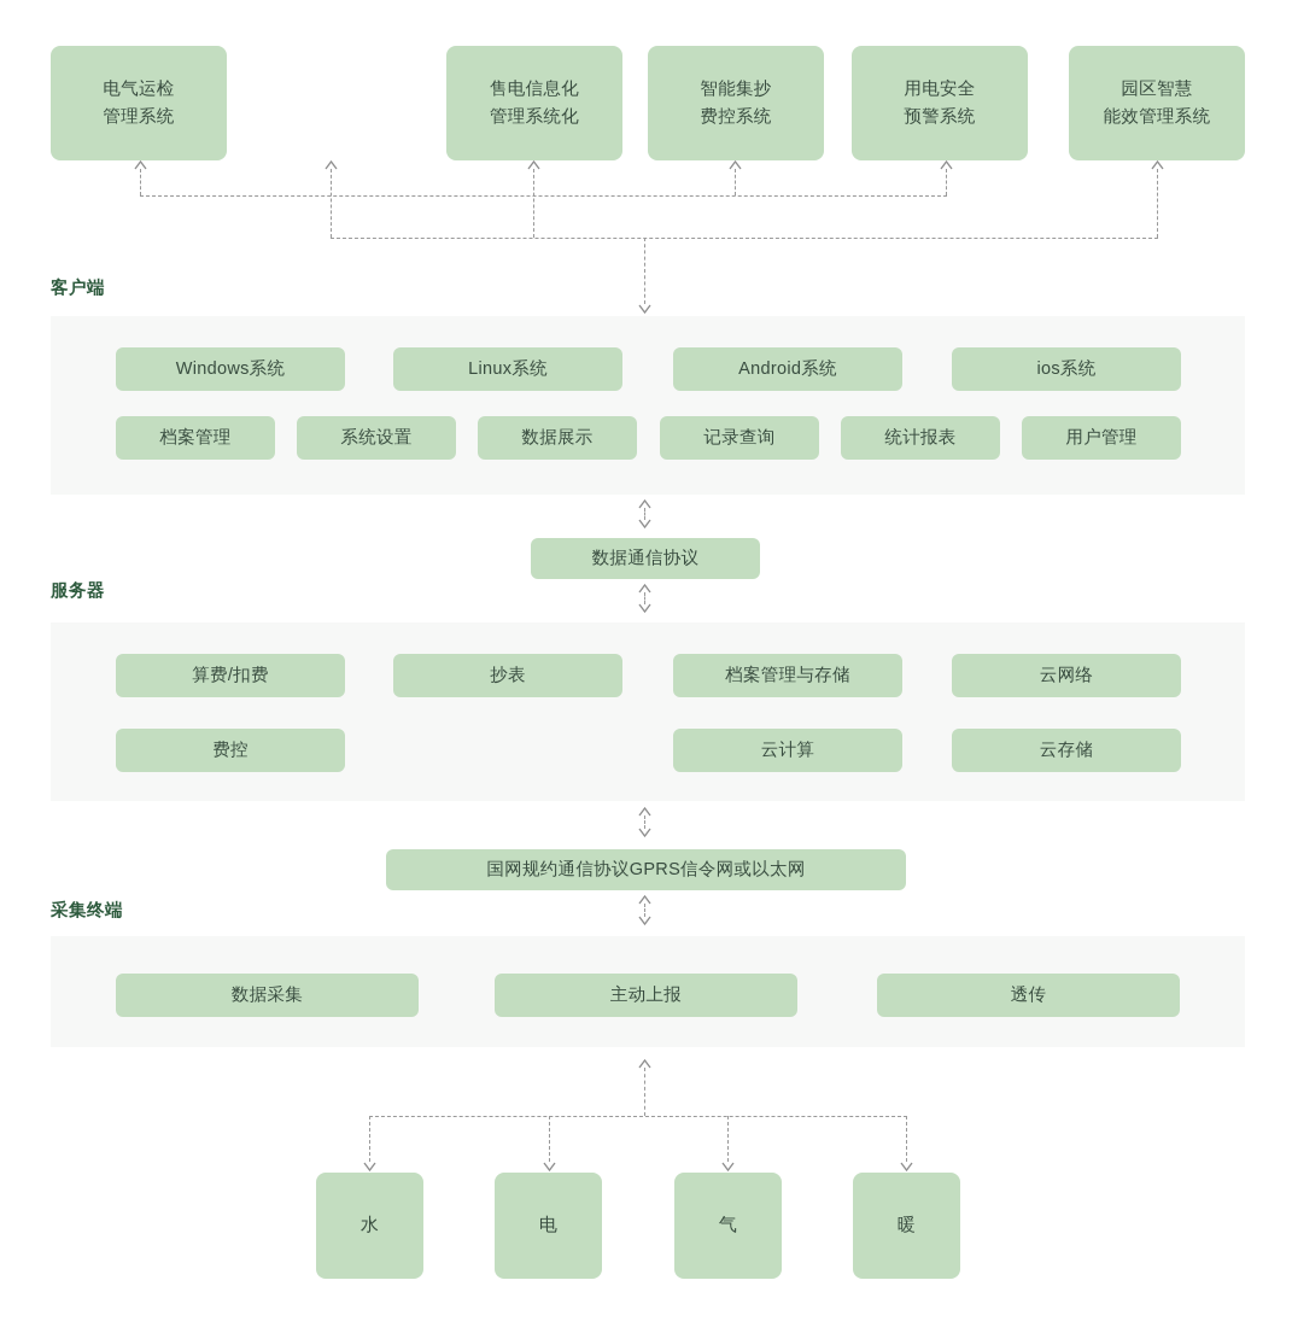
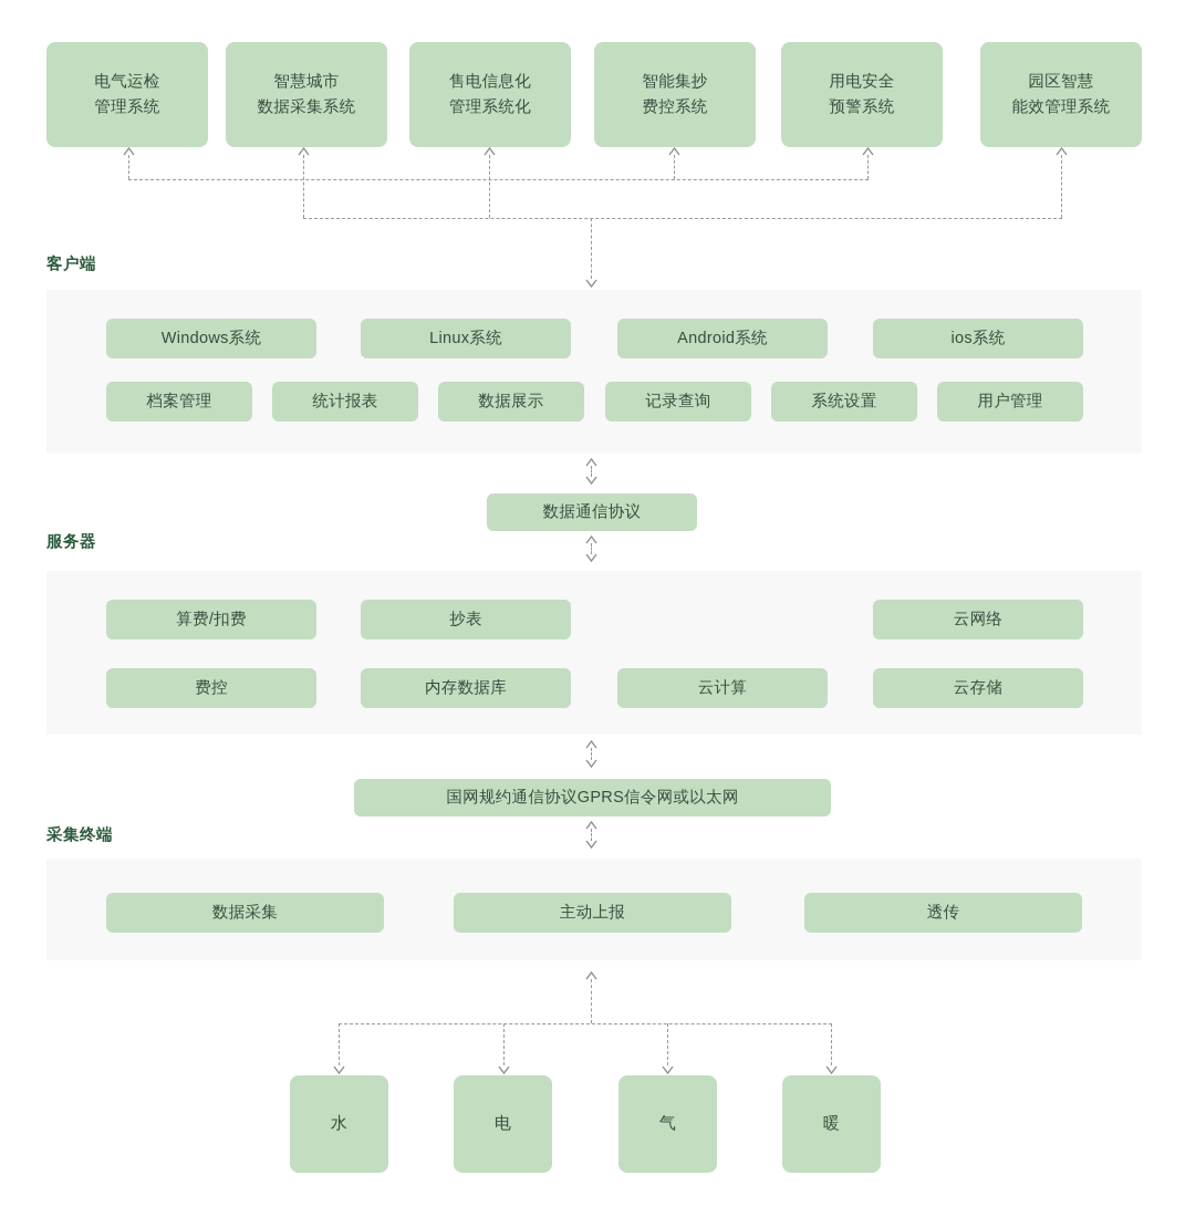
  电气运检
  管理系统
+ 智慧城市
+ 数据采集系统
  售电信息化
  管理系统化
  智能集抄
  费控系统
  用电安全
  预警系统
  园区智慧
  能效管理系统
  客户端
  Windows系统
  Linux系统
  Android系统
  ios系统
  档案管理
- 系统设置
+ 统计报表
  数据展示
  记录查询
- 统计报表
+ 系统设置
  用户管理
  数据通信协议
  服务器
  算费/扣费
  抄表
- 档案管理与存储
  云网络
  费控
+ 内存数据库
  云计算
  云存储
  国网规约通信协议GPRS信令网或以太网
  采集终端
  数据采集
  主动上报
  透传
  水
  电
  气
  暖
